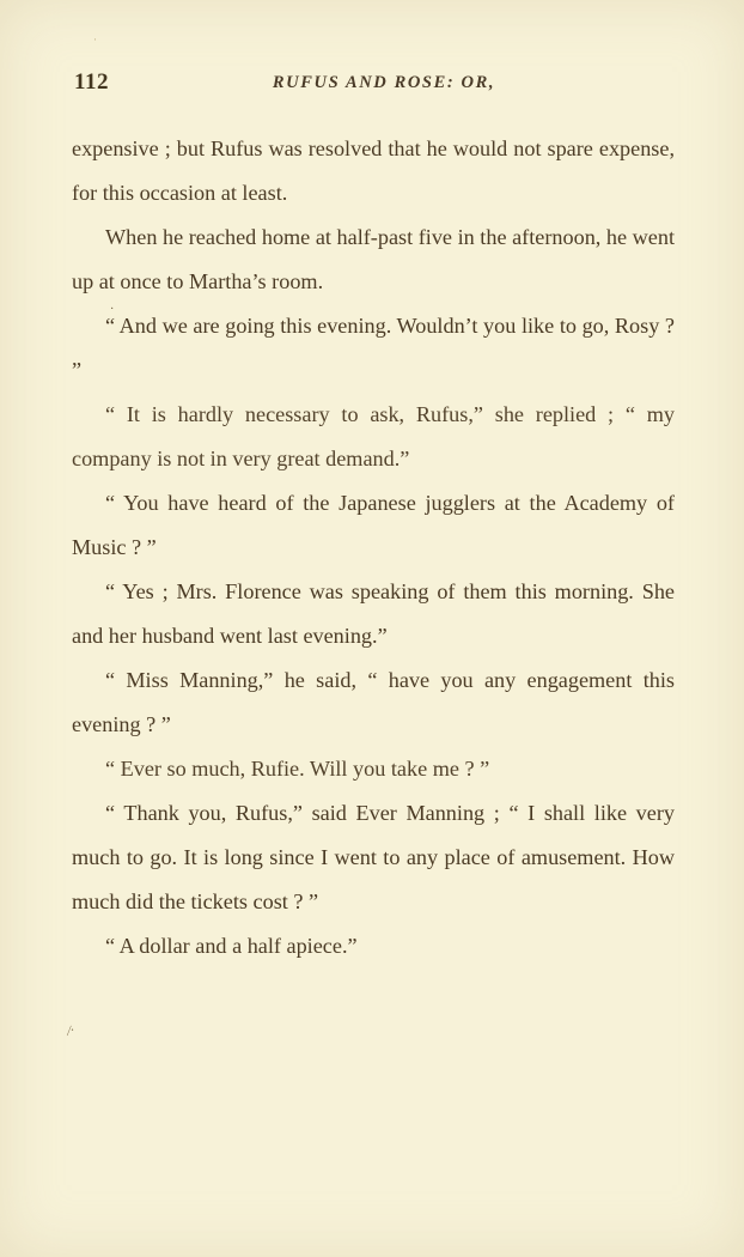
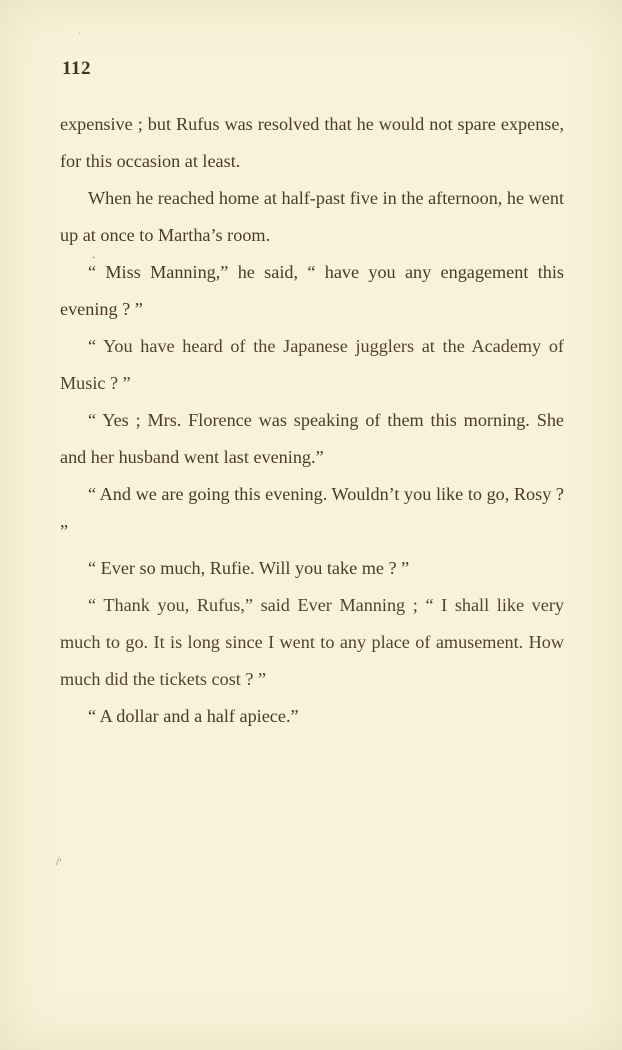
  ·
  112
- RUFUS AND ROSE: OR,
  expensive ; but Rufus was resolved that he would not spare expense, for this occasion at least.
  When he reached home at half-past five in the afternoon, he went up at once to Martha’s room.
- “ And we are going this evening. Wouldn’t you like to go, Rosy ? ”
+ “ Miss Manning,” he said, “ have you any engagement this evening ? ”
- “ It is hardly necessary to ask, Rufus,” she replied ; “ my company is not in very great demand.”
  “ You have heard of the Japanese jugglers at the Academy of Music ? ”
  “ Yes ; Mrs. Florence was speaking of them this morning. She and her husband went last evening.”
- “ Miss Manning,” he said, “ have you any engagement this evening ? ”
+ “ And we are going this evening. Wouldn’t you like to go, Rosy ? ”
  “ Ever so much, Rufie. Will you take me ? ”
  “ Thank you, Rufus,” said Ever Manning ; “ I shall like very much to go. It is long since I went to any place of amusement. How much did the tickets cost ? ”
  “ A dollar and a half apiece.”
  ·
